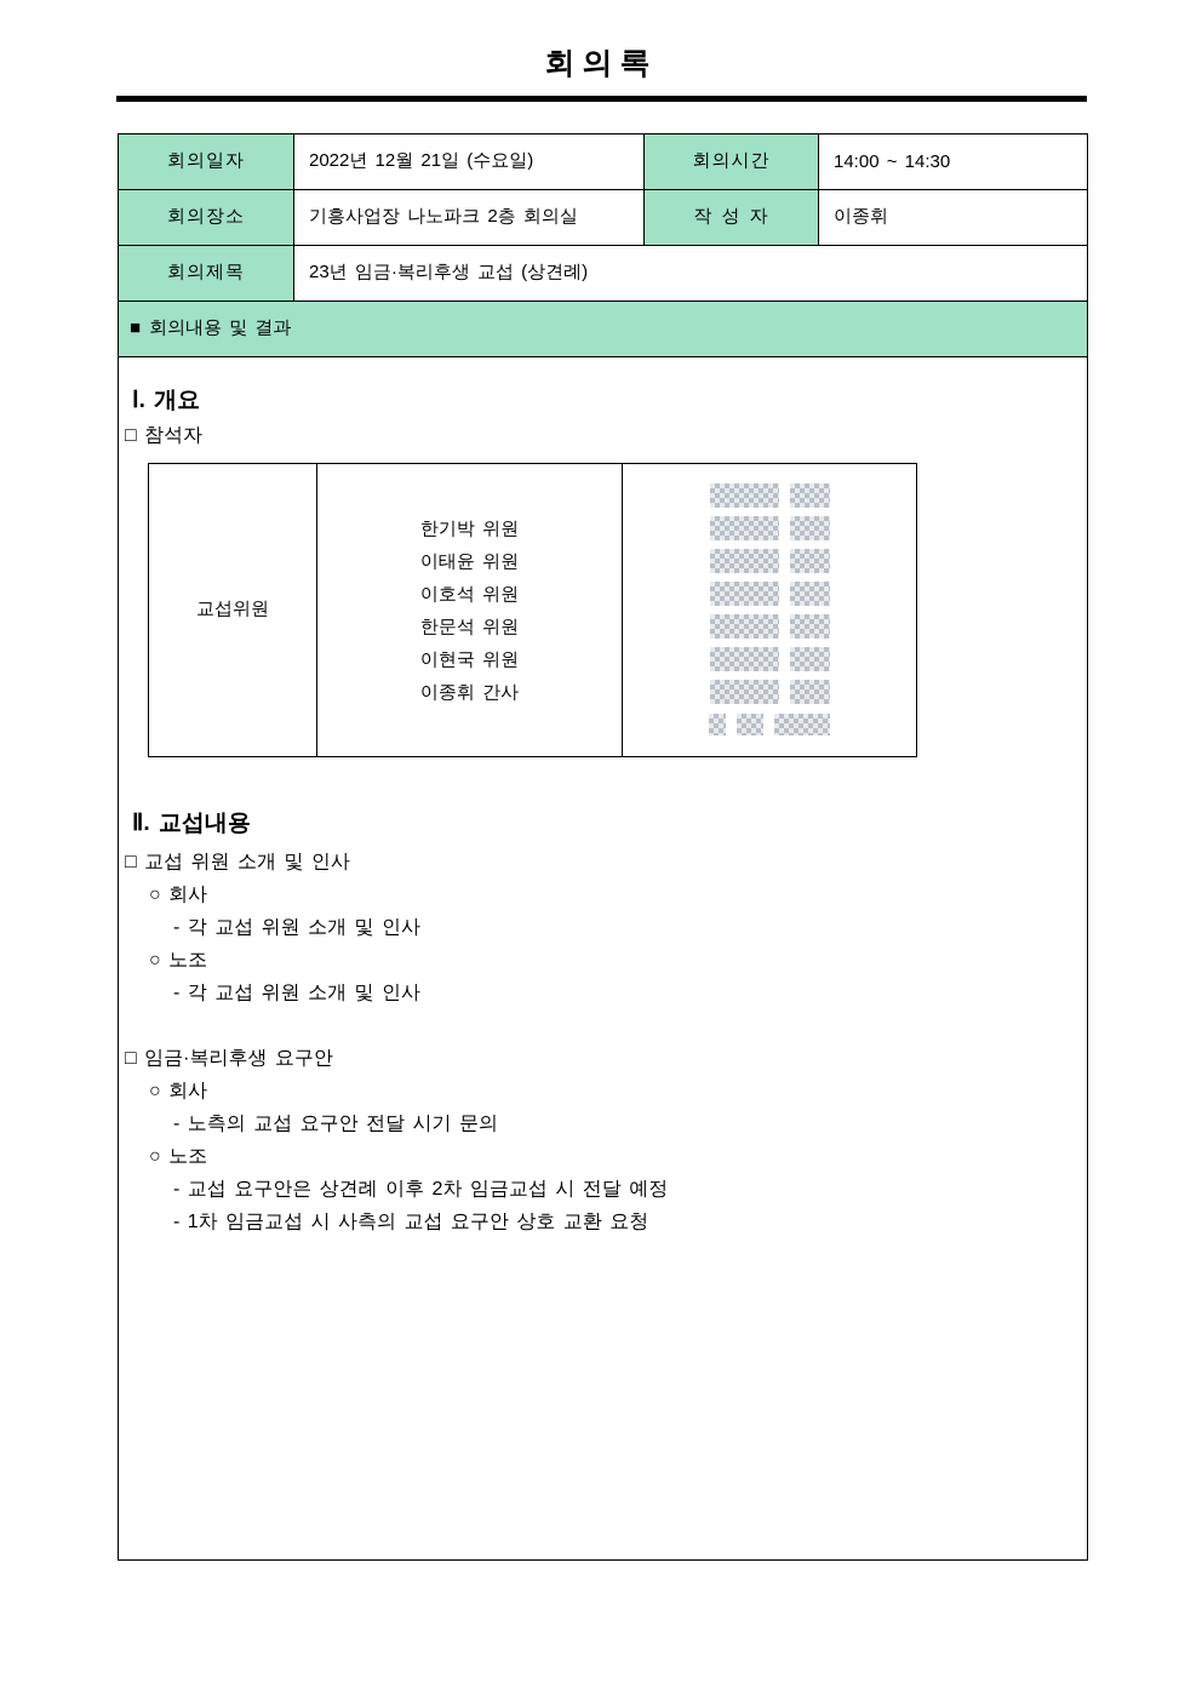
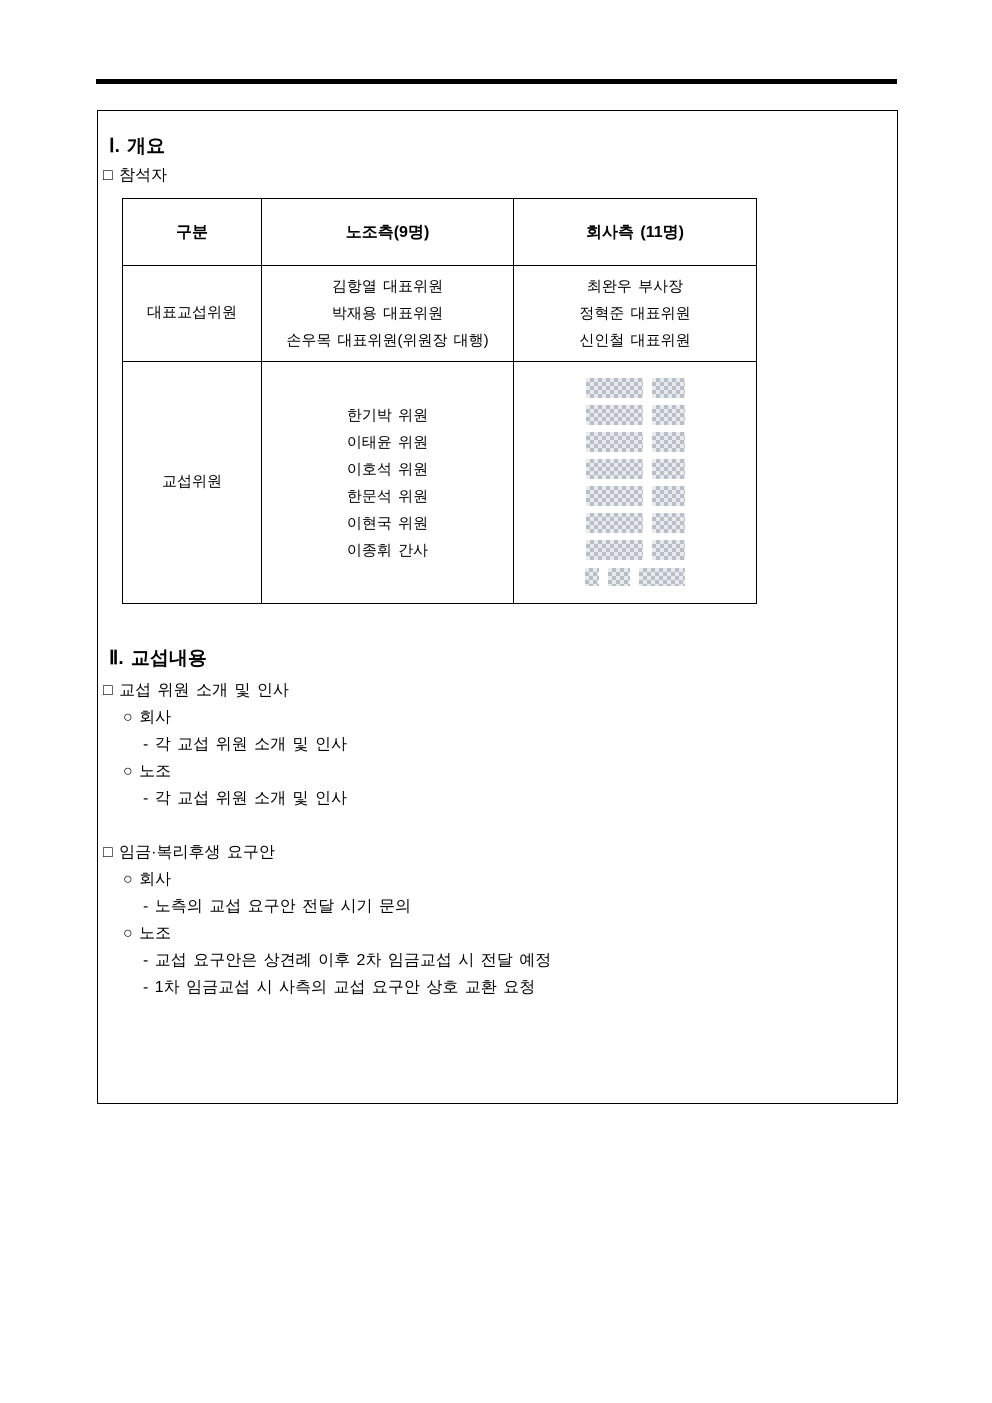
- 회의록
- 회의일자	2022년 12월 21일 (수요일)	회의시간	14:00 ~ 14:30
- 회의장소	기흥사업장 나노파크 2층 회의실	작 성 자	이종휘
- 회의제목	23년 임금·복리후생 교섭 (상견례)
- ■ 회의내용 및 결과
  Ⅰ. 개요 □ 참석자
+ 구분	노조측(9명)	회사측 (11명)
+ 대표교섭위원	김항열 대표위원 박재용 대표위원 손우목 대표위원(위원장 대행)	최완우 부사장 정혁준 대표위원 신인철 대표위원
  교섭위원	한기박 위원 이태윤 위원 이호석 위원 한문석 위원 이현국 위원 이종휘 간사
  Ⅱ. 교섭내용 □ 교섭 위원 소개 및 인사 ○ 회사 - 각 교섭 위원 소개 및 인사 ○ 노조 - 각 교섭 위원 소개 및 인사 □ 임금·복리후생 요구안 ○ 회사 - 노측의 교섭 요구안 전달 시기 문의 ○ 노조 - 교섭 요구안은 상견례 이후 2차 임금교섭 시 전달 예정 - 1차 임금교섭 시 사측의 교섭 요구안 상호 교환 요청
